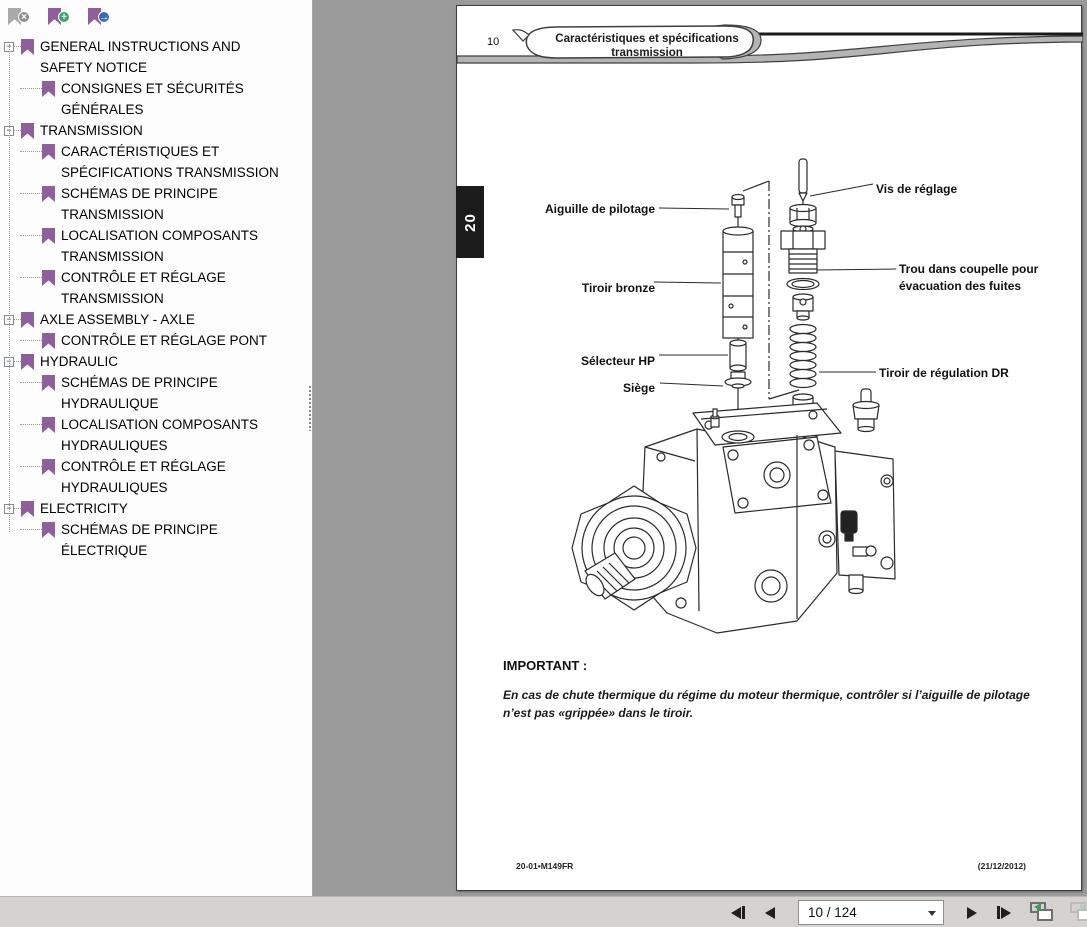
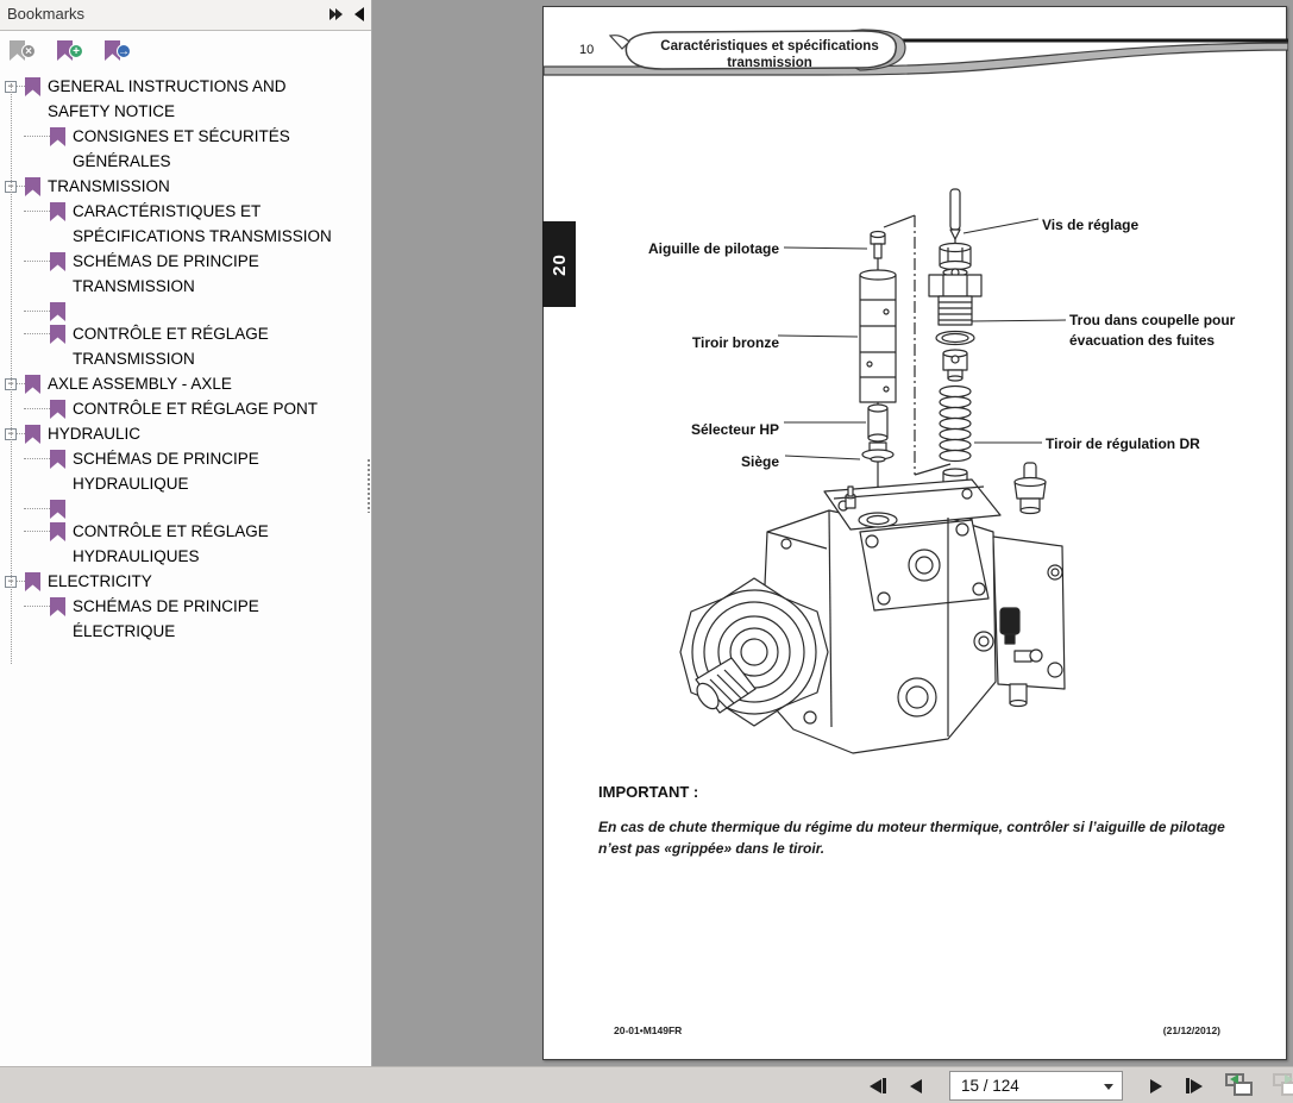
+ Bookmarks
  ×
  +
  →
  −
  GENERAL INSTRUCTIONS AND SAFETY NOTICE
  CONSIGNES ET SÉCURITÉS GÉNÉRALES
  −
  TRANSMISSION
  CARACTÉRISTIQUES ET SPÉCIFICATIONS TRANSMISSION
  SCHÉMAS DE PRINCIPE TRANSMISSION
- LOCALISATION COMPOSANTS TRANSMISSION
  CONTRÔLE ET RÉGLAGE TRANSMISSION
  −
  AXLE ASSEMBLY - AXLE
  CONTRÔLE ET RÉGLAGE PONT
  −
  HYDRAULIC
  SCHÉMAS DE PRINCIPE HYDRAULIQUE
- LOCALISATION COMPOSANTS HYDRAULIQUES
  CONTRÔLE ET RÉGLAGE HYDRAULIQUES
  −
  ELECTRICITY
  SCHÉMAS DE PRINCIPE ÉLECTRIQUE
  10
  Caractéristiques et spécifications
  transmission
  Aiguille de pilotage
  Tiroir bronze
  Sélecteur HP
  Siège
  Vis de réglage
  Trou dans coupelle pour évacuation des fuites
  Tiroir de régulation DR
  IMPORTANT :
  En cas de chute thermique du régime du moteur thermique, contrôler si l’aiguille de pilotage n’est pas «grippée» dans le tiroir.
  20-01•M149FR
  (21/12/2012)
- 10 / 124
+ 15 / 124
